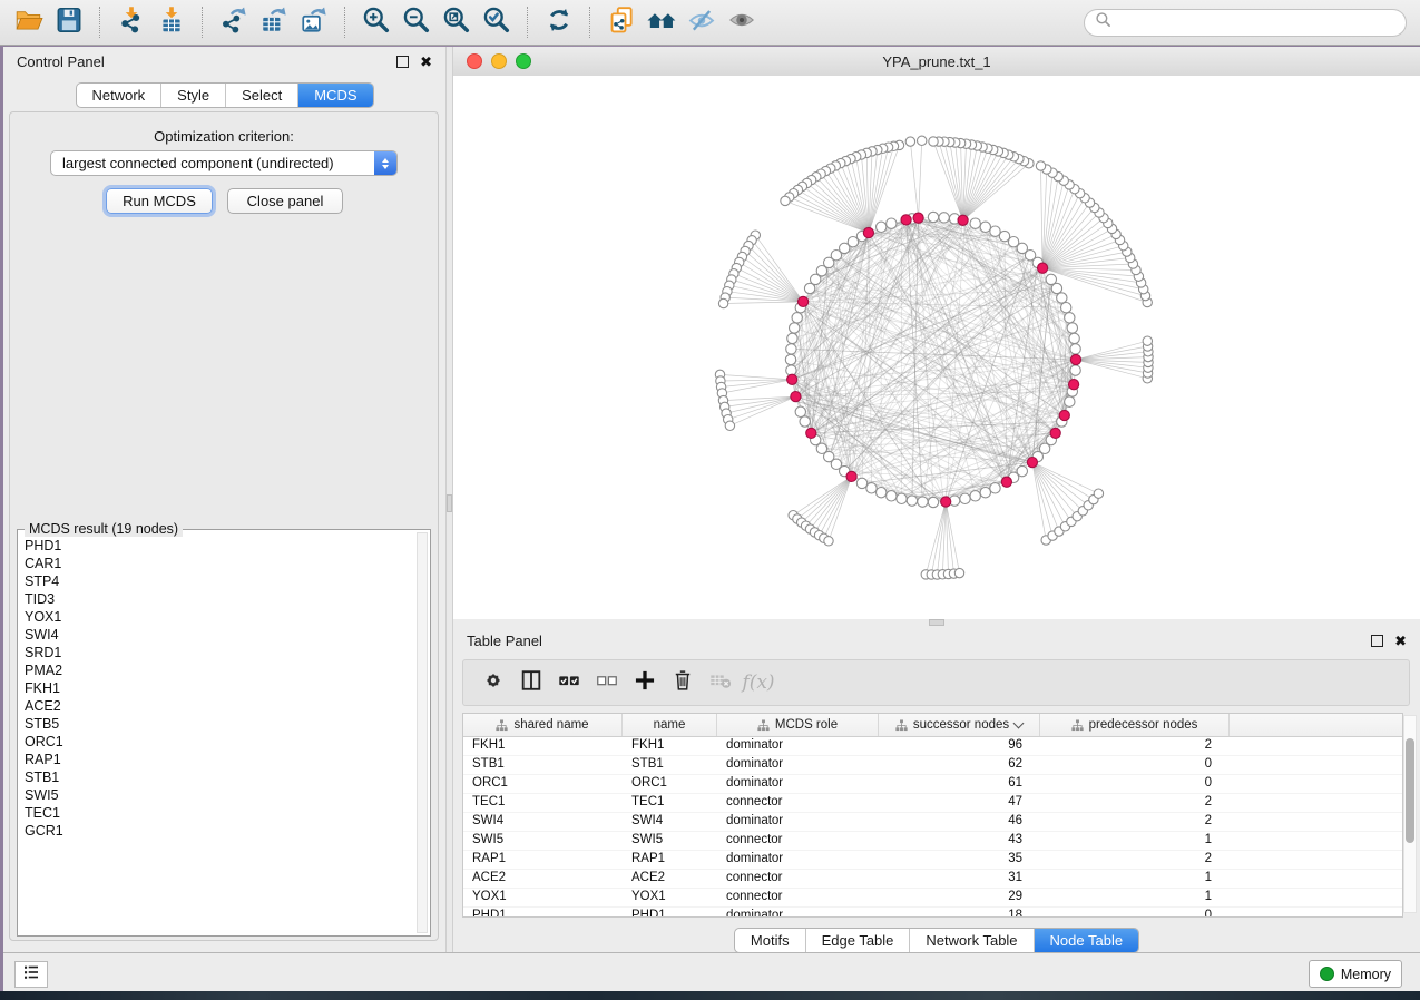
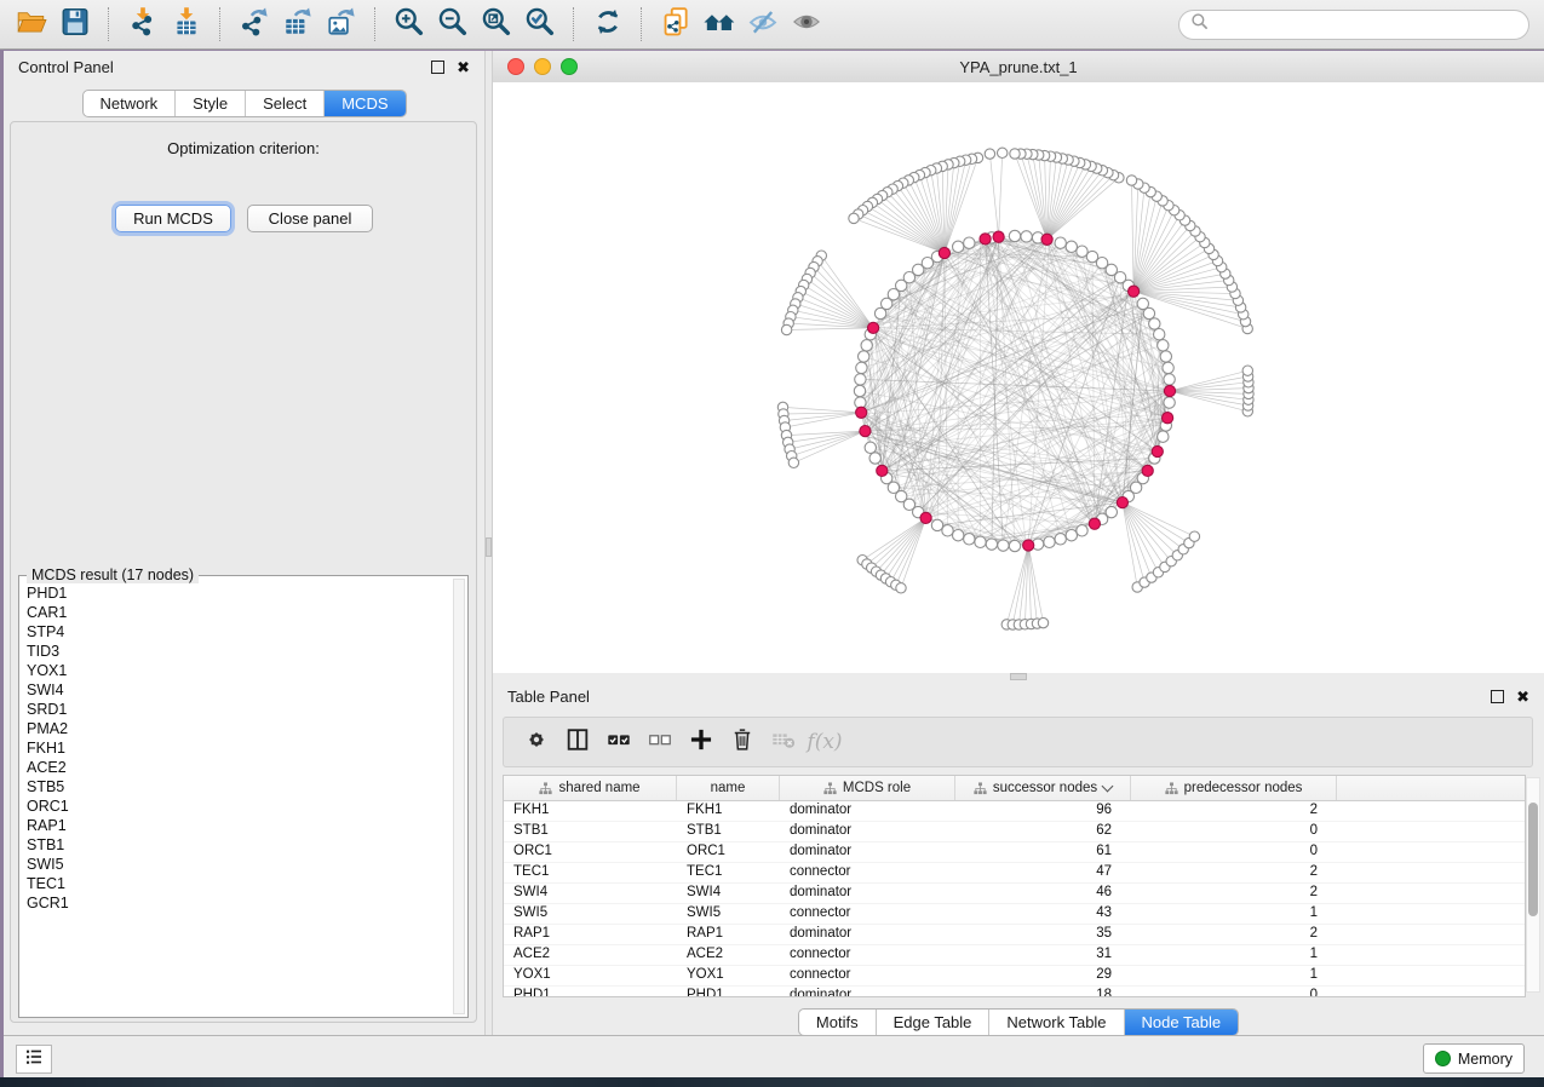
  Control Panel
  ✖
  Network
  Style
  Select
  MCDS
  Optimization criterion:
- largest connected component (undirected)
  Run MCDS
  Close panel
- MCDS result (19 nodes)
+ MCDS result (17 nodes)
  PHD1
  CAR1
  STP4
  TID3
  YOX1
  SWI4
  SRD1
  PMA2
  FKH1
  ACE2
  STB5
  ORC1
  RAP1
  STB1
  SWI5
  TEC1
  GCR1
  YPA_prune.txt_1
  Table Panel
  ✖
  f(x)
  shared name
  name
  MCDS role
  successor nodes
  predecessor nodes
  FKH1
  FKH1
  dominator
  96
  2
  STB1
  STB1
  dominator
  62
  0
  ORC1
  ORC1
  dominator
  61
  0
  TEC1
  TEC1
  connector
  47
  2
  SWI4
  SWI4
  dominator
  46
  2
  SWI5
  SWI5
  connector
  43
  1
  RAP1
  RAP1
  dominator
  35
  2
  ACE2
  ACE2
  connector
  31
  1
  YOX1
  YOX1
  connector
  29
  1
  PHD1
  PHD1
  dominator
  18
  0
  Motifs
  Edge Table
  Network Table
  Node Table
  Memory
